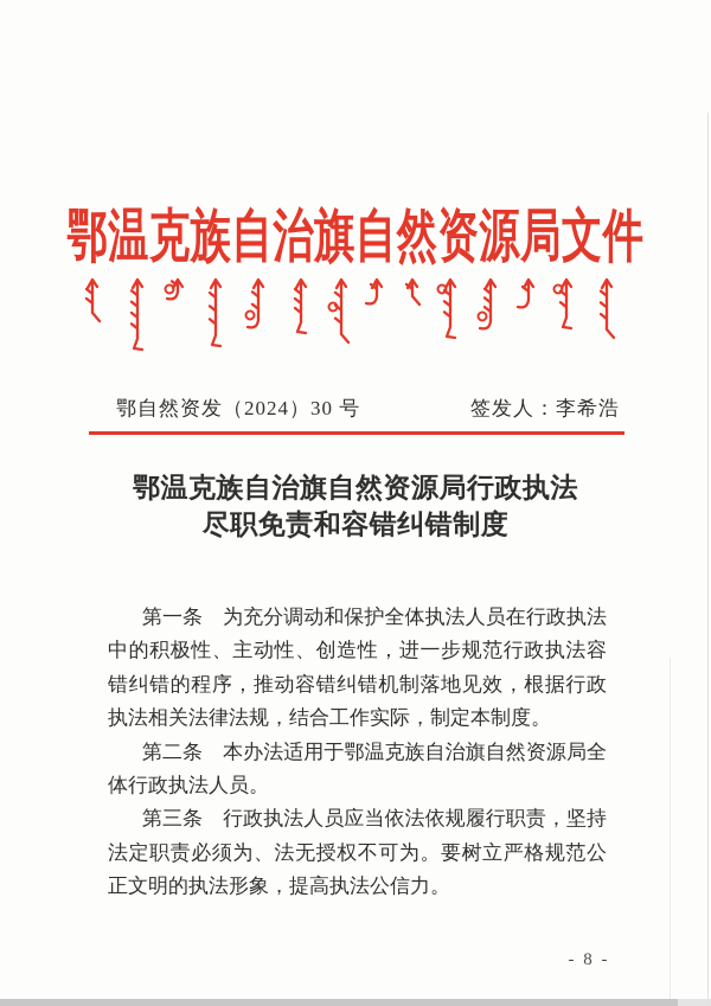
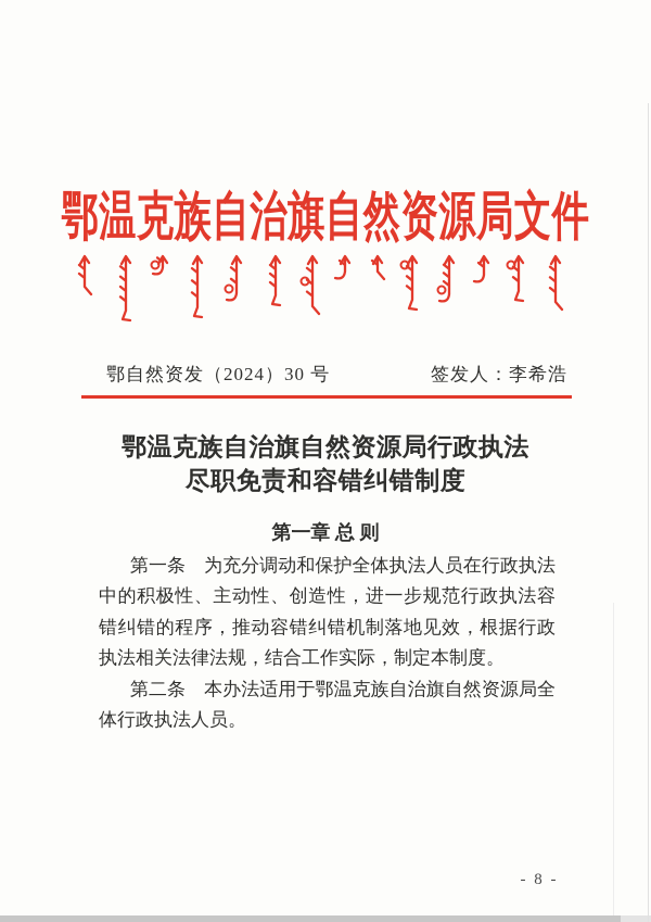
  鄂温克族自治旗自然资源局文件
  鄂自然资发（2024）30 号
  签发人：李希浩
  鄂温克族自治旗自然资源局行政执法
  尽职免责和容错纠错制度
+ 第一章 总 则
  第一条 为充分调动和保护全体执法人员在行政执法中的积极性、主动性、创造性，进一步规范行政执法容错纠错的程序，推动容错纠错机制落地见效，根据行政执法相关法律法规，结合工作实际，制定本制度。
  第二条 本办法适用于鄂温克族自治旗自然资源局全体行政执法人员。
- 第三条 行政执法人员应当依法依规履行职责，坚持法定职责必须为、法无授权不可为。要树立严格规范公正文明的执法形象，提高执法公信力。
  - 8 -
